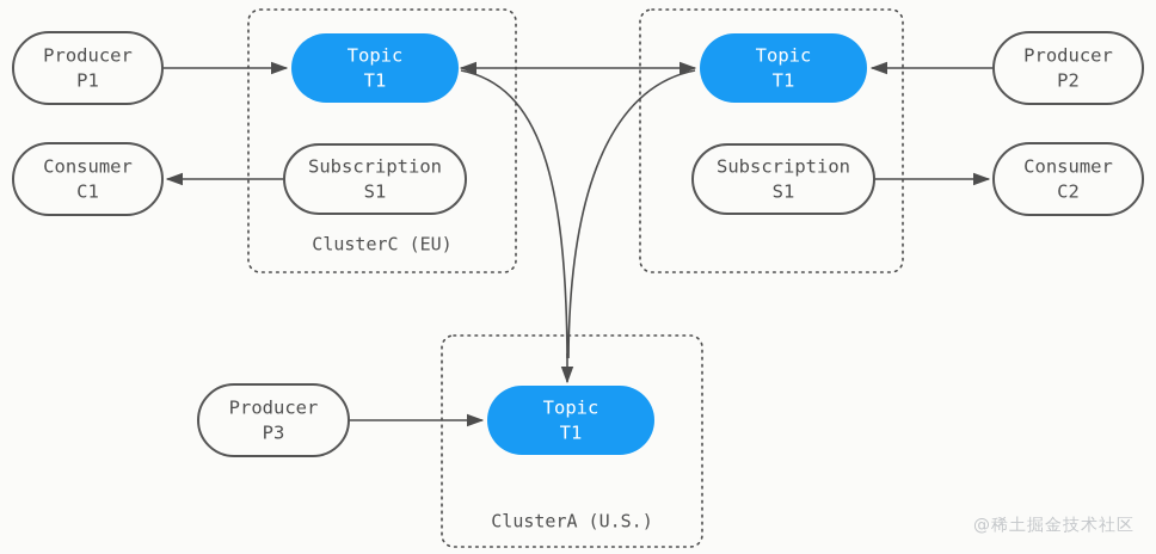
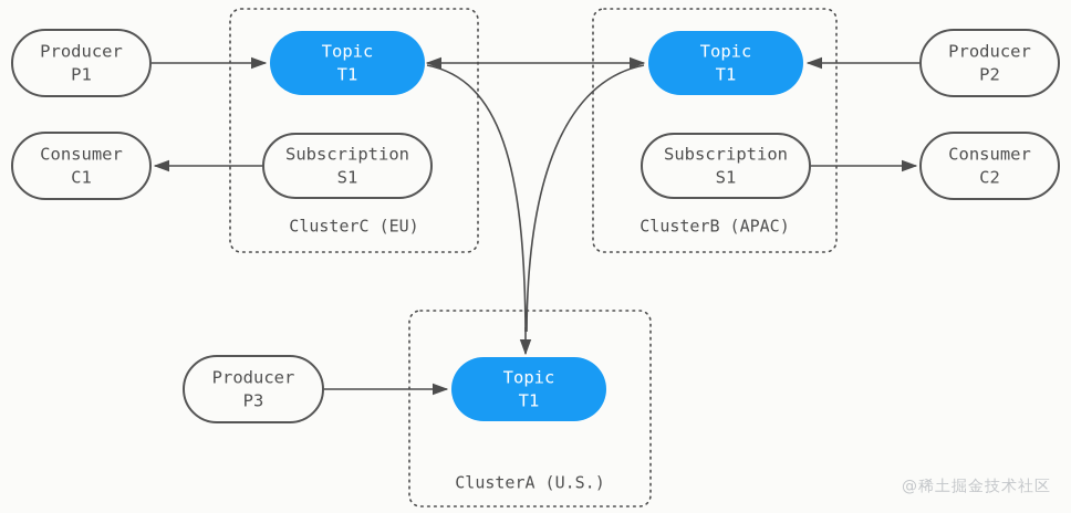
  ClusterC (EU)
+ ClusterB (APAC)
  ClusterA (U.S.)
  Producer
  P1
  Consumer
  C1
  Topic
  T1
  Subscription
  S1
  Topic
  T1
  Subscription
  S1
  Producer
  P2
  Consumer
  C2
  Producer
  P3
  Topic
  T1
  @稀土掘金技术社区
